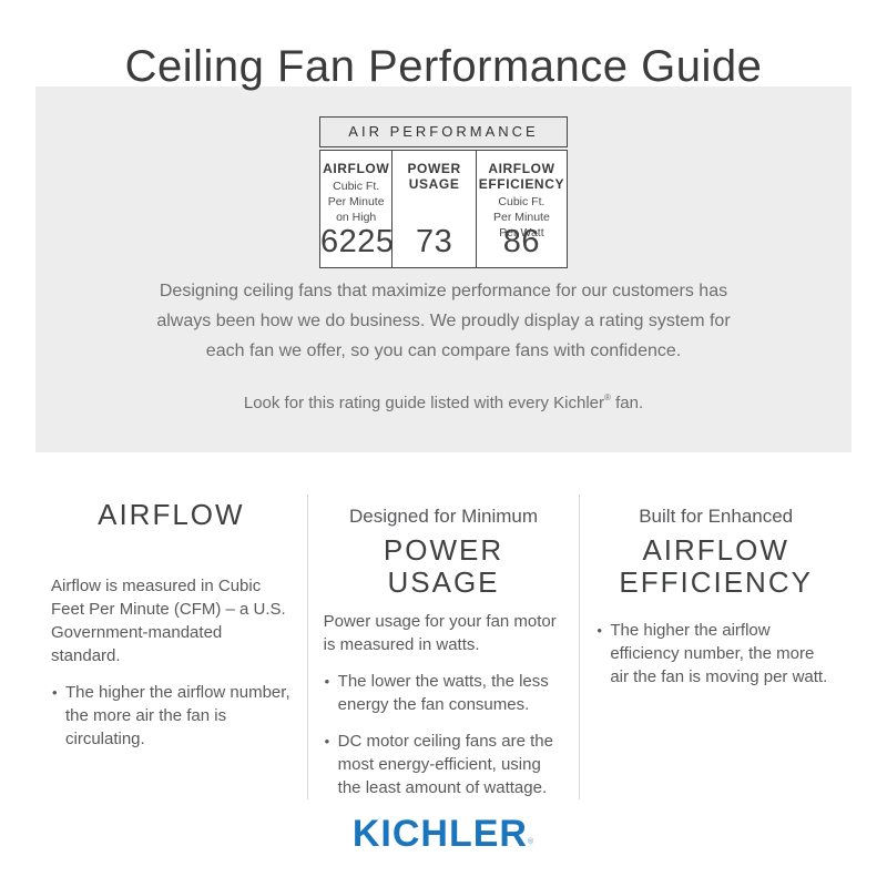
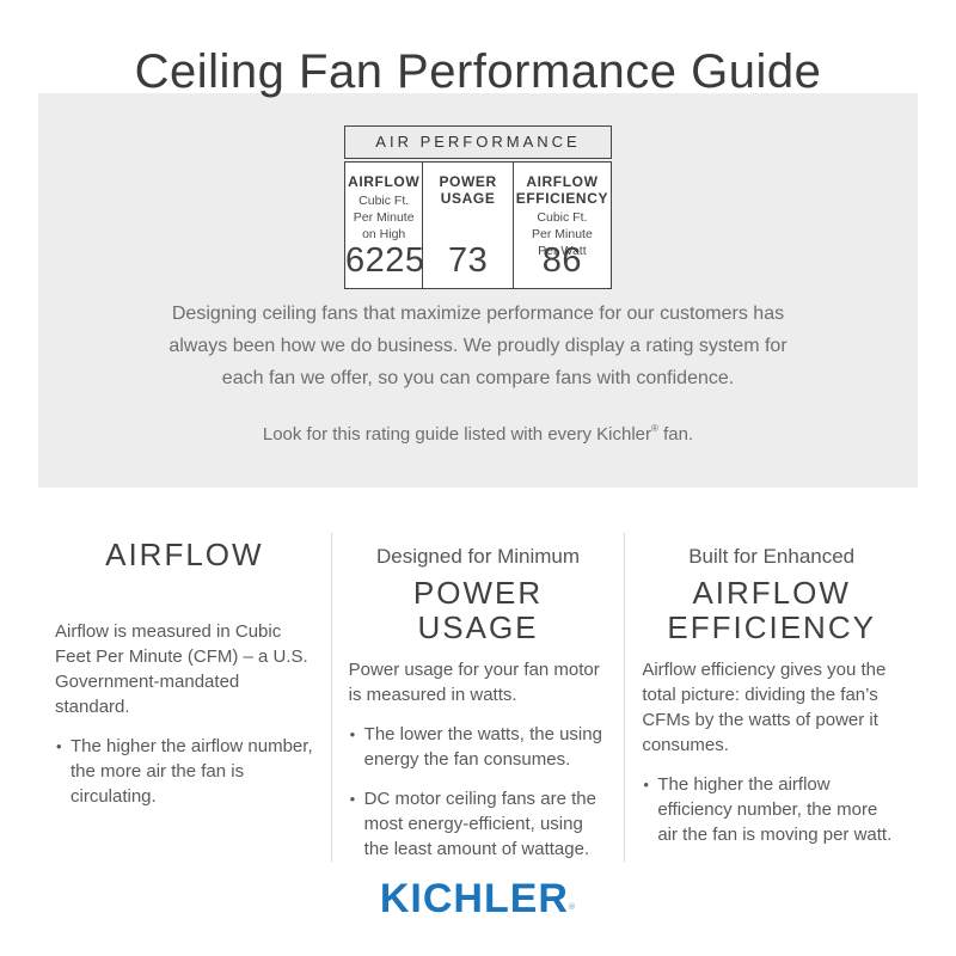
  Ceiling Fan Performance Guide
  AIR PERFORMANCE
  AIRFLOW
  Cubic Ft.
  Per Minute
  on High
  6225
  POWER
  USAGE
  73
  AIRFLOW
  EFFICIENCY
  Cubic Ft.
  Per Minute
  Per Watt
  86
  Designing ceiling fans that maximize performance for our customers has always been how we do business. We proudly display a rating system for each fan we offer, so you can compare fans with confidence.
  Look for this rating guide listed with every Kichler® fan.
  AIRFLOW
  Airflow is measured in Cubic Feet Per Minute (CFM) – a U.S. Government-mandated standard.
  The higher the airflow number, the more air the fan is circulating.
  Designed for Minimum
  POWER
  USAGE
  Power usage for your fan motor is measured in watts.
- The lower the watts, the less energy the fan consumes.
+ The lower the watts, the using energy the fan consumes.
  DC motor ceiling fans are the most energy-efficient, using the least amount of wattage.
  Built for Enhanced
  AIRFLOW
  EFFICIENCY
+ Airflow efficiency gives you the total picture: dividing the fan’s CFMs by the watts of power it consumes.
  The higher the airflow efficiency number, the more air the fan is moving per watt.
  KICHLER
